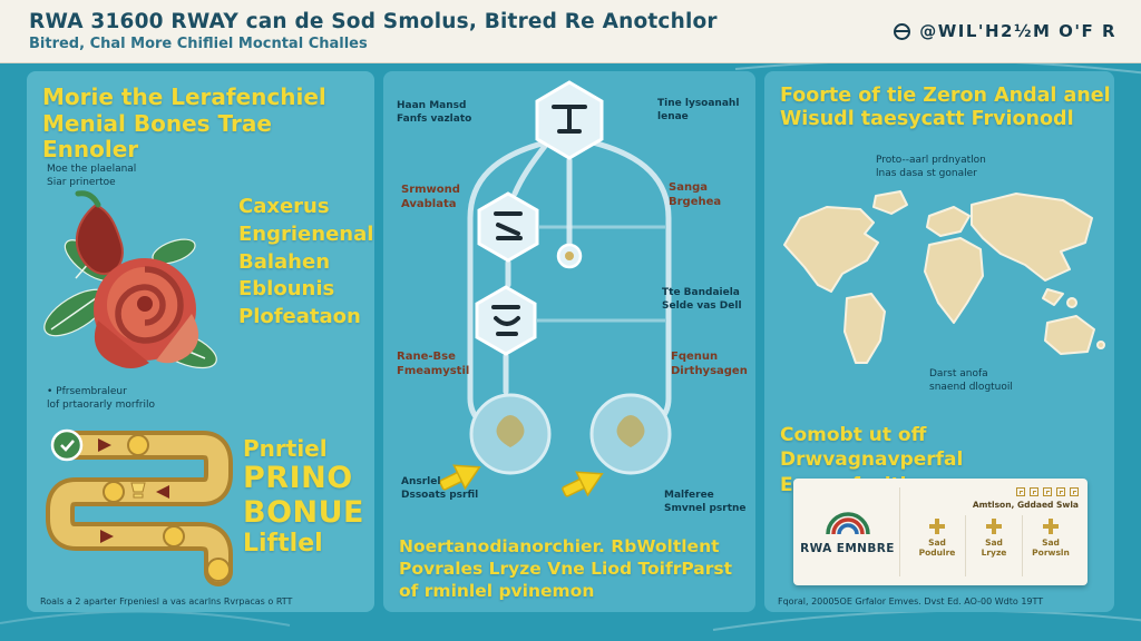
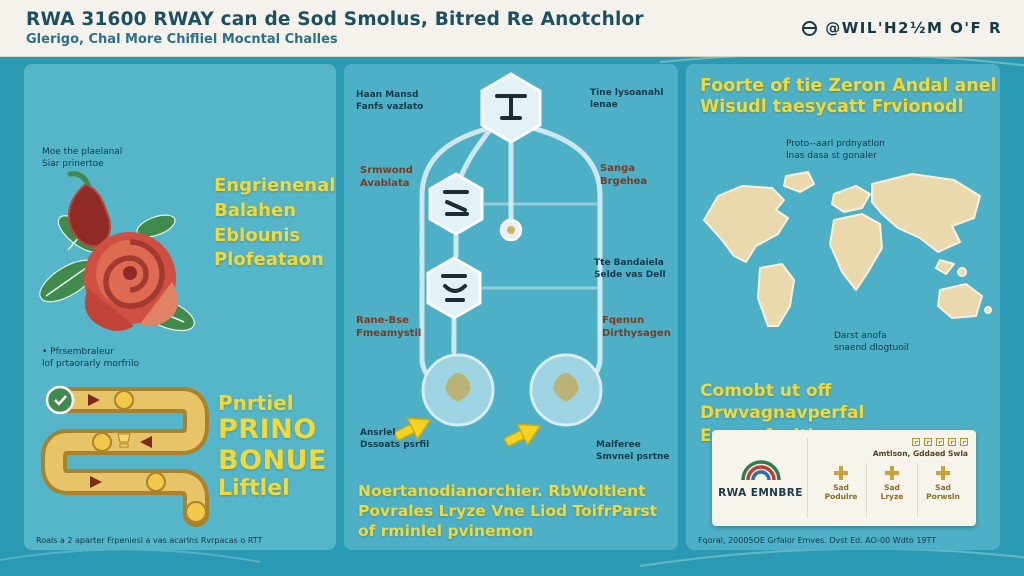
  RWA 31600 RWAY can de Sod Smolus, Bitred Re Anotchlor
- Bitred, Chal More Chifliel Mocntal Challes
+ Glerigo, Chal More Chifliel Mocntal Challes
  @WIL'H2½M O'F R
- Morie the Lerafenchiel
- Menial Bones Trae Ennoler
  Moe the plaelanal
  Siar prinertoe
- Caxerus
  Engrienenal
  Balahen
  Eblounis
  Plofeataon
  • Pfrsembraleur
  lof prtaorarly morfrilo
  Pnrtiel
  PRINO
  BONUE
  Liftlel
  Roals a 2 aparter Frpeniesl a vas acarlns Rvrpacas o RTT
  Haan Mansd
  Fanfs vazlato
  Tine lysoanahl
  lenae
  Srmwond
  Avablata
  Sanga
  Brgehea
  Tte Bandaiela
  Selde vas Dell
  Rane-Bse
  Fmeamystil
  Fqenun
  Dirthysagen
  Ansrlel
  Dssoats psrfil
  Malferee
  Smvnel psrtne
  Noertanodianorchier. RbWoltlent
  Povrales Lryze Vne Liod ToifrParst
  of rminlel pvinemon
  Foorte of tie Zeron Andal anel
  Wisudl taesycatt Frvionodl
  Proto--aarl prdnyatlon
  lnas dasa st gonaler
  Darst anofa
  snaend dlogtuoil
  Comobt ut off Drwvagnavperfal
  RWA EMNBRE
  Amtlson, Gddaed Swla
  Sad
  Podulre
  Sad
  Lryze
  Sad
  Porwsln
  Fqoral, 20005OE Grfalor Emves. Dvst Ed. AO-00 Wdto 19TT
